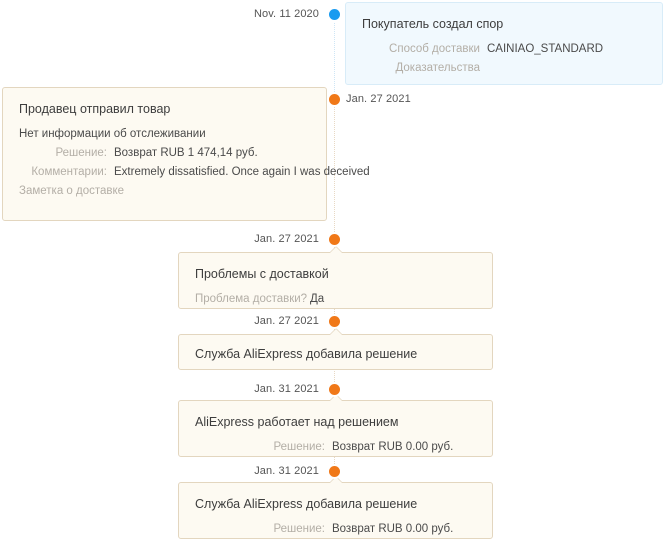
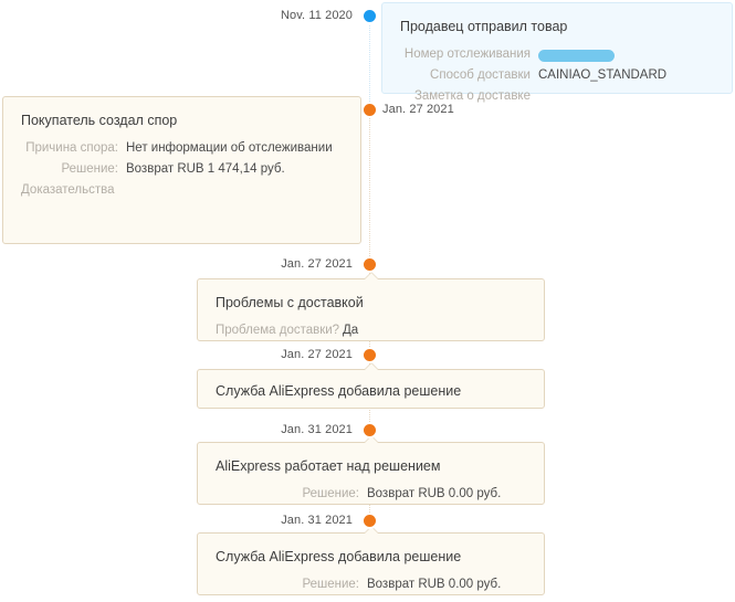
  Nov. 11 2020
- Покупатель создал спор
+ Продавец отправил товар
+ Номер отслеживания
  Способ доставки
  CAINIAO_STANDARD
- Доказательства
+ Заметка о доставке
  Jan. 27 2021
- Продавец отправил товар
+ Покупатель создал спор
+ Причина спора:
  Нет информации об отслеживании
  Решение:
  Возврат RUB 1 474,14 руб.
- Комментарии:
- Extremely dissatisfied. Once again I was deceived
- Заметка о доставке
+ Доказательства
  Jan. 27 2021
  Проблемы с доставкой
  Проблема доставки?
  Да
  Jan. 27 2021
  Служба AliExpress добавила решение
  Jan. 31 2021
  AliExpress работает над решением
  Решение:
  Возврат RUB 0.00 руб.
  Jan. 31 2021
  Служба AliExpress добавила решение
  Решение:
  Возврат RUB 0.00 руб.
